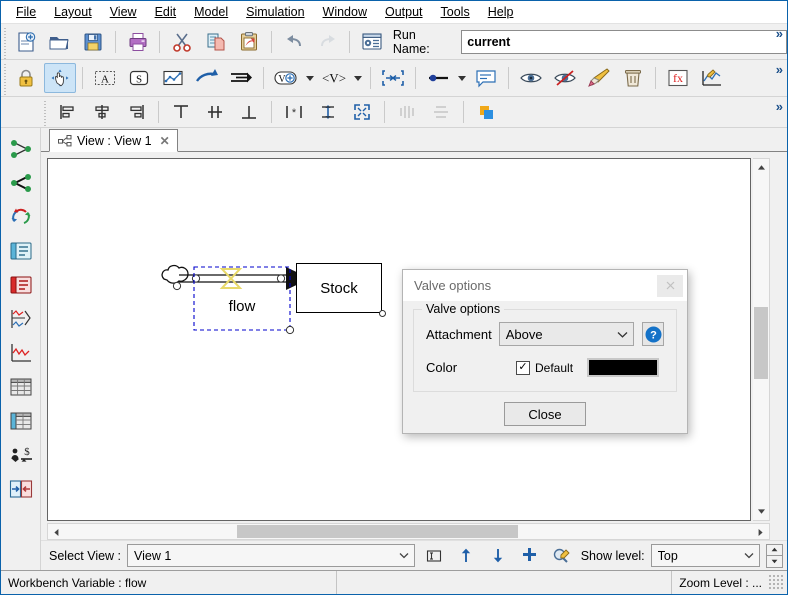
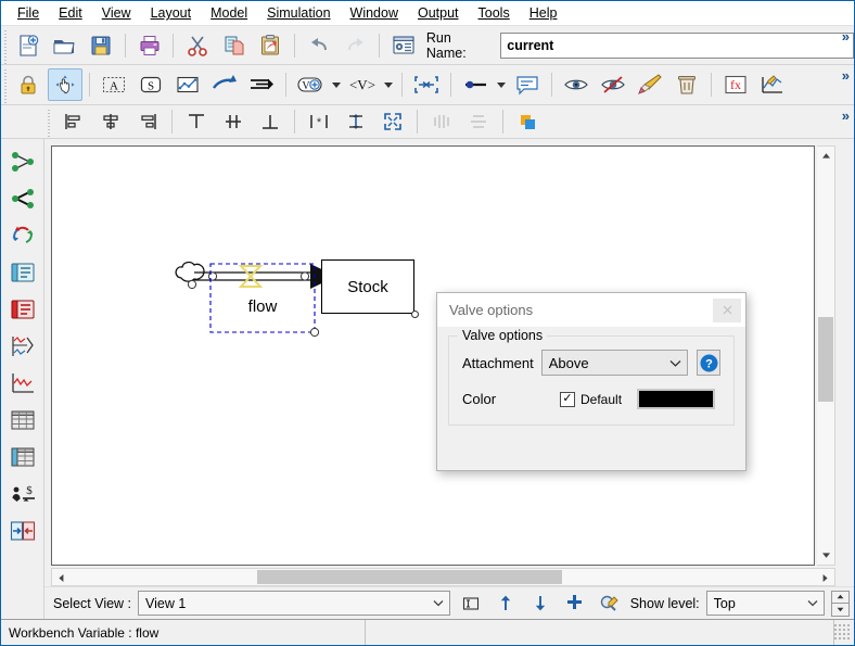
  File
- Layout
+ Edit
  View
- Edit
+ Layout
  Model
  Simulation
  Window
  Output
  Tools
  Help
  Run Name:
  current
  »
  A
  S
  V
  <V>
  fx
  »
  *
  »
  $
- View : View 1
- ✕
  flow
  Stock
  Select View :
  View 1
  Show level:
  Top
  Workbench Variable : flow
- Zoom Level : ...
  Valve options
  Valve options
  Attachment
  Above
  ?
  Color
  ✓
  Default
- Close
